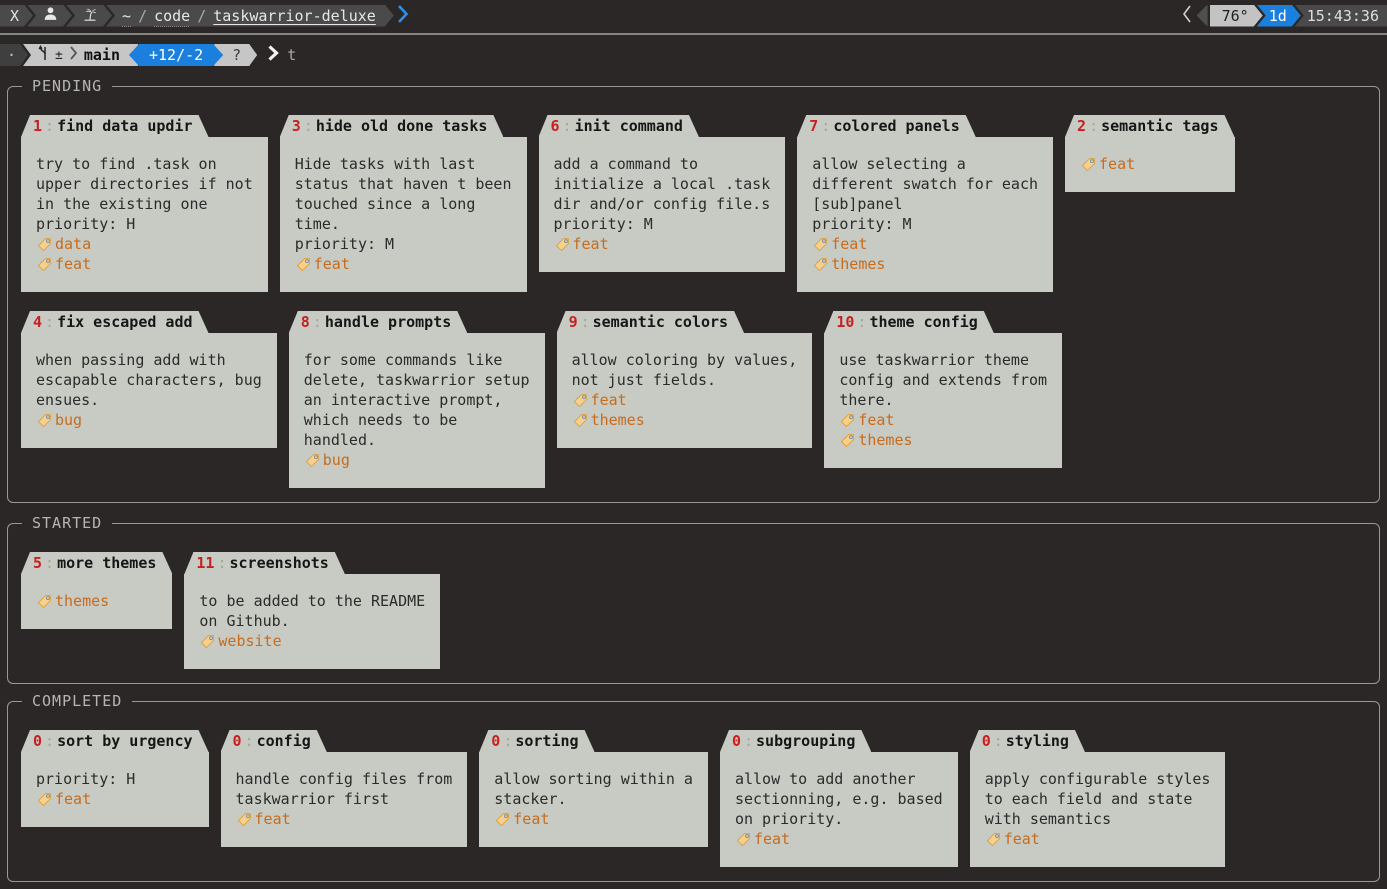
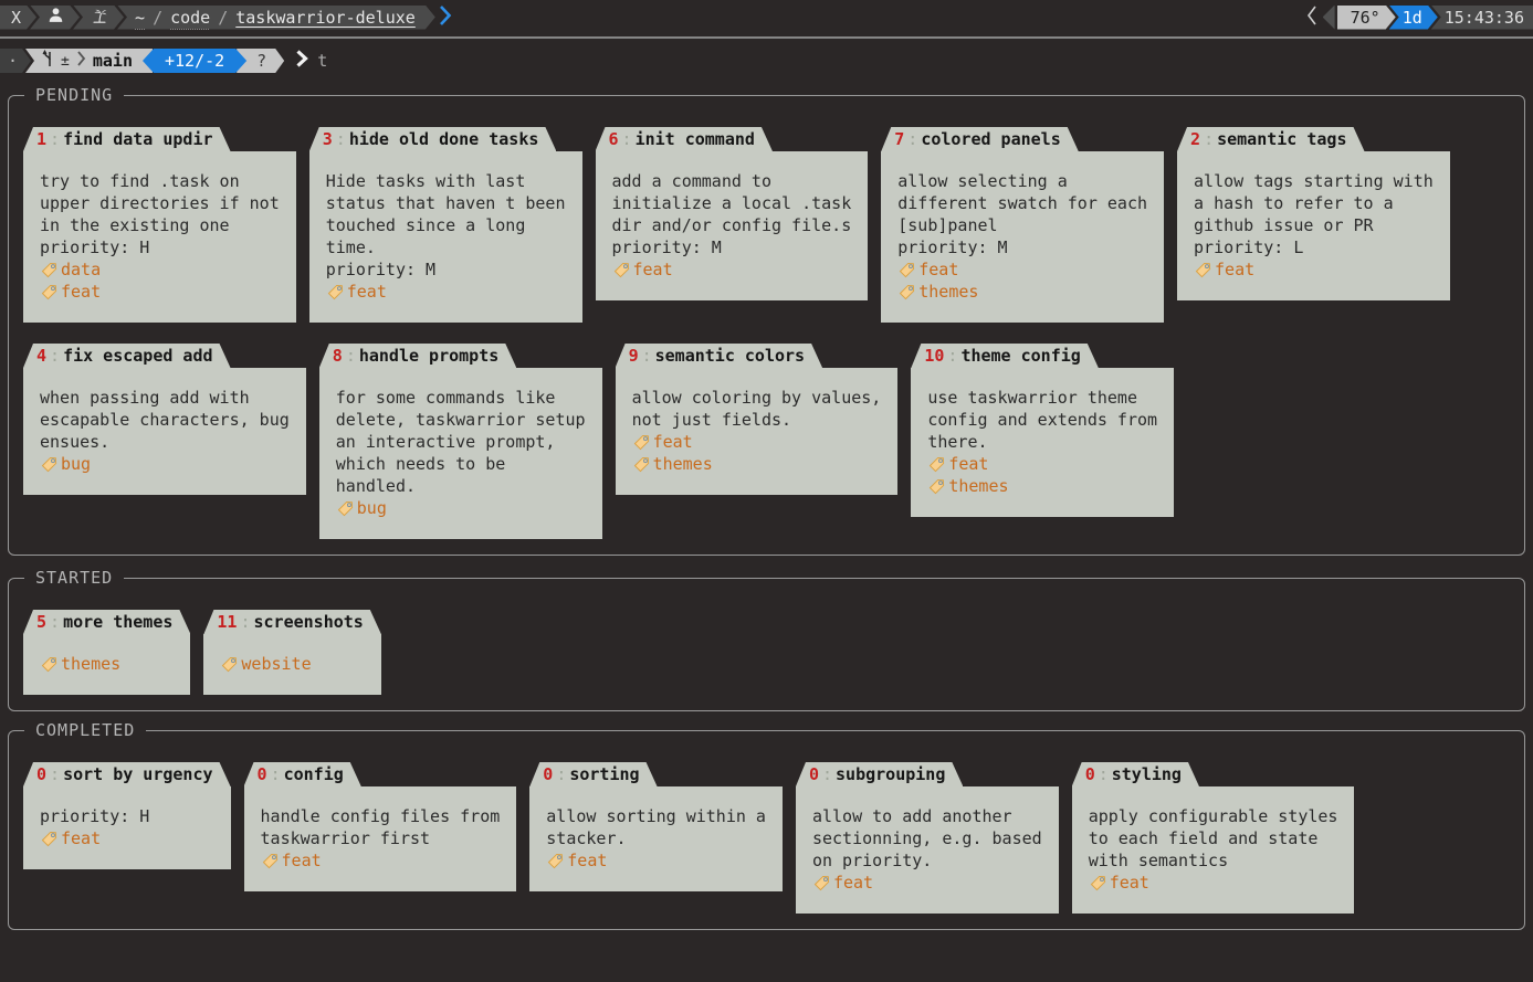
  X
  ~
  /
  code
  /
  taskwarrior-deluxe
  76°
  1d
  15:43:36
  ·
  ±
  main
  +12/-2
  ?
  t
  PENDING
  1
  :
  find data updir
  try to find .task on
  upper directories if not
  in the existing one
  priority: H
  data
  feat
  3
  :
  hide old done tasks
  Hide tasks with last
  status that haven t been
  touched since a long
  time.
  priority: M
  feat
  6
  :
  init command
  add a command to
  initialize a local .task
  dir and/or config file.s
  priority: M
  feat
  7
  :
  colored panels
  allow selecting a
  different swatch for each
  [sub]panel
  priority: M
  feat
  themes
  2
  :
  semantic tags
+ allow tags starting with
+ a hash to refer to a
+ github issue or PR
+ priority: L
  feat
  4
  :
  fix escaped add
  when passing add with
  escapable characters, bug
  ensues.
  bug
  8
  :
  handle prompts
  for some commands like
  delete, taskwarrior setup
  an interactive prompt,
  which needs to be
  handled.
  bug
  9
  :
  semantic colors
  allow coloring by values,
  not just fields.
  feat
  themes
  10
  :
  theme config
  use taskwarrior theme
  config and extends from
  there.
  feat
  themes
  STARTED
  5
  :
  more themes
  themes
  11
  :
  screenshots
- to be added to the README
- on Github.
  website
  COMPLETED
  0
  :
  sort by urgency
  priority: H
  feat
  0
  :
  config
  handle config files from
  taskwarrior first
  feat
  0
  :
  sorting
  allow sorting within a
  stacker.
  feat
  0
  :
  subgrouping
  allow to add another
  sectionning, e.g. based
  on priority.
  feat
  0
  :
  styling
  apply configurable styles
  to each field and state
  with semantics
  feat
